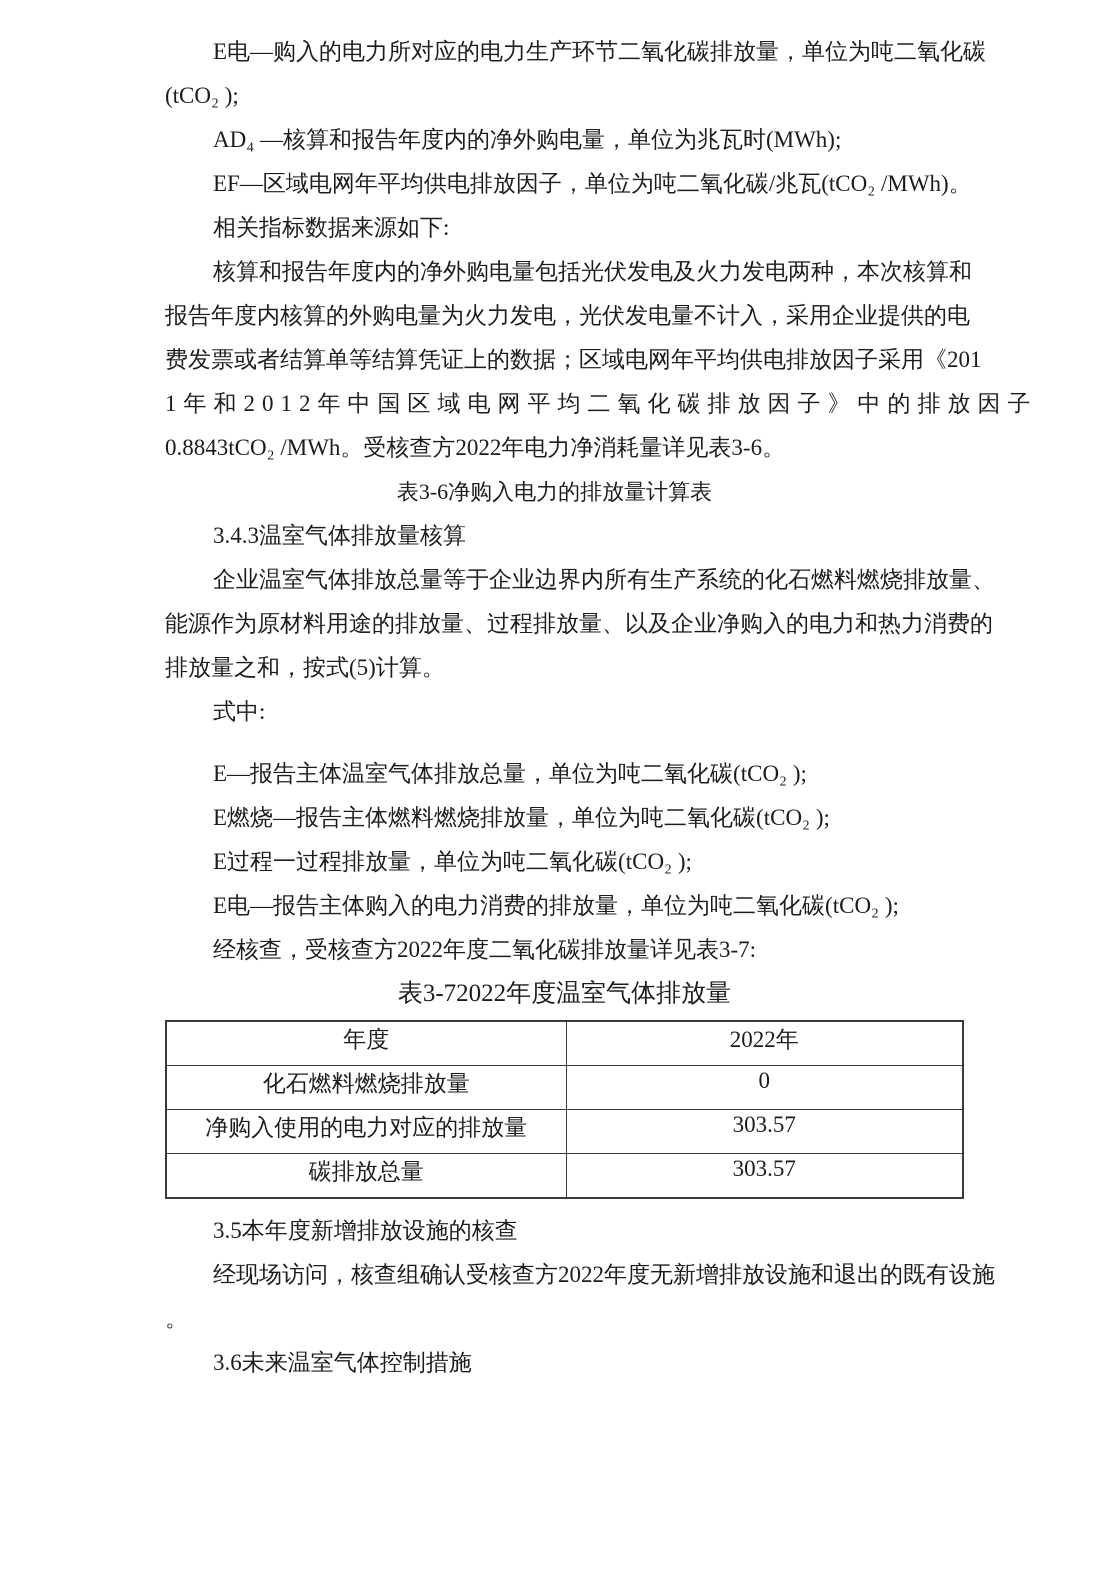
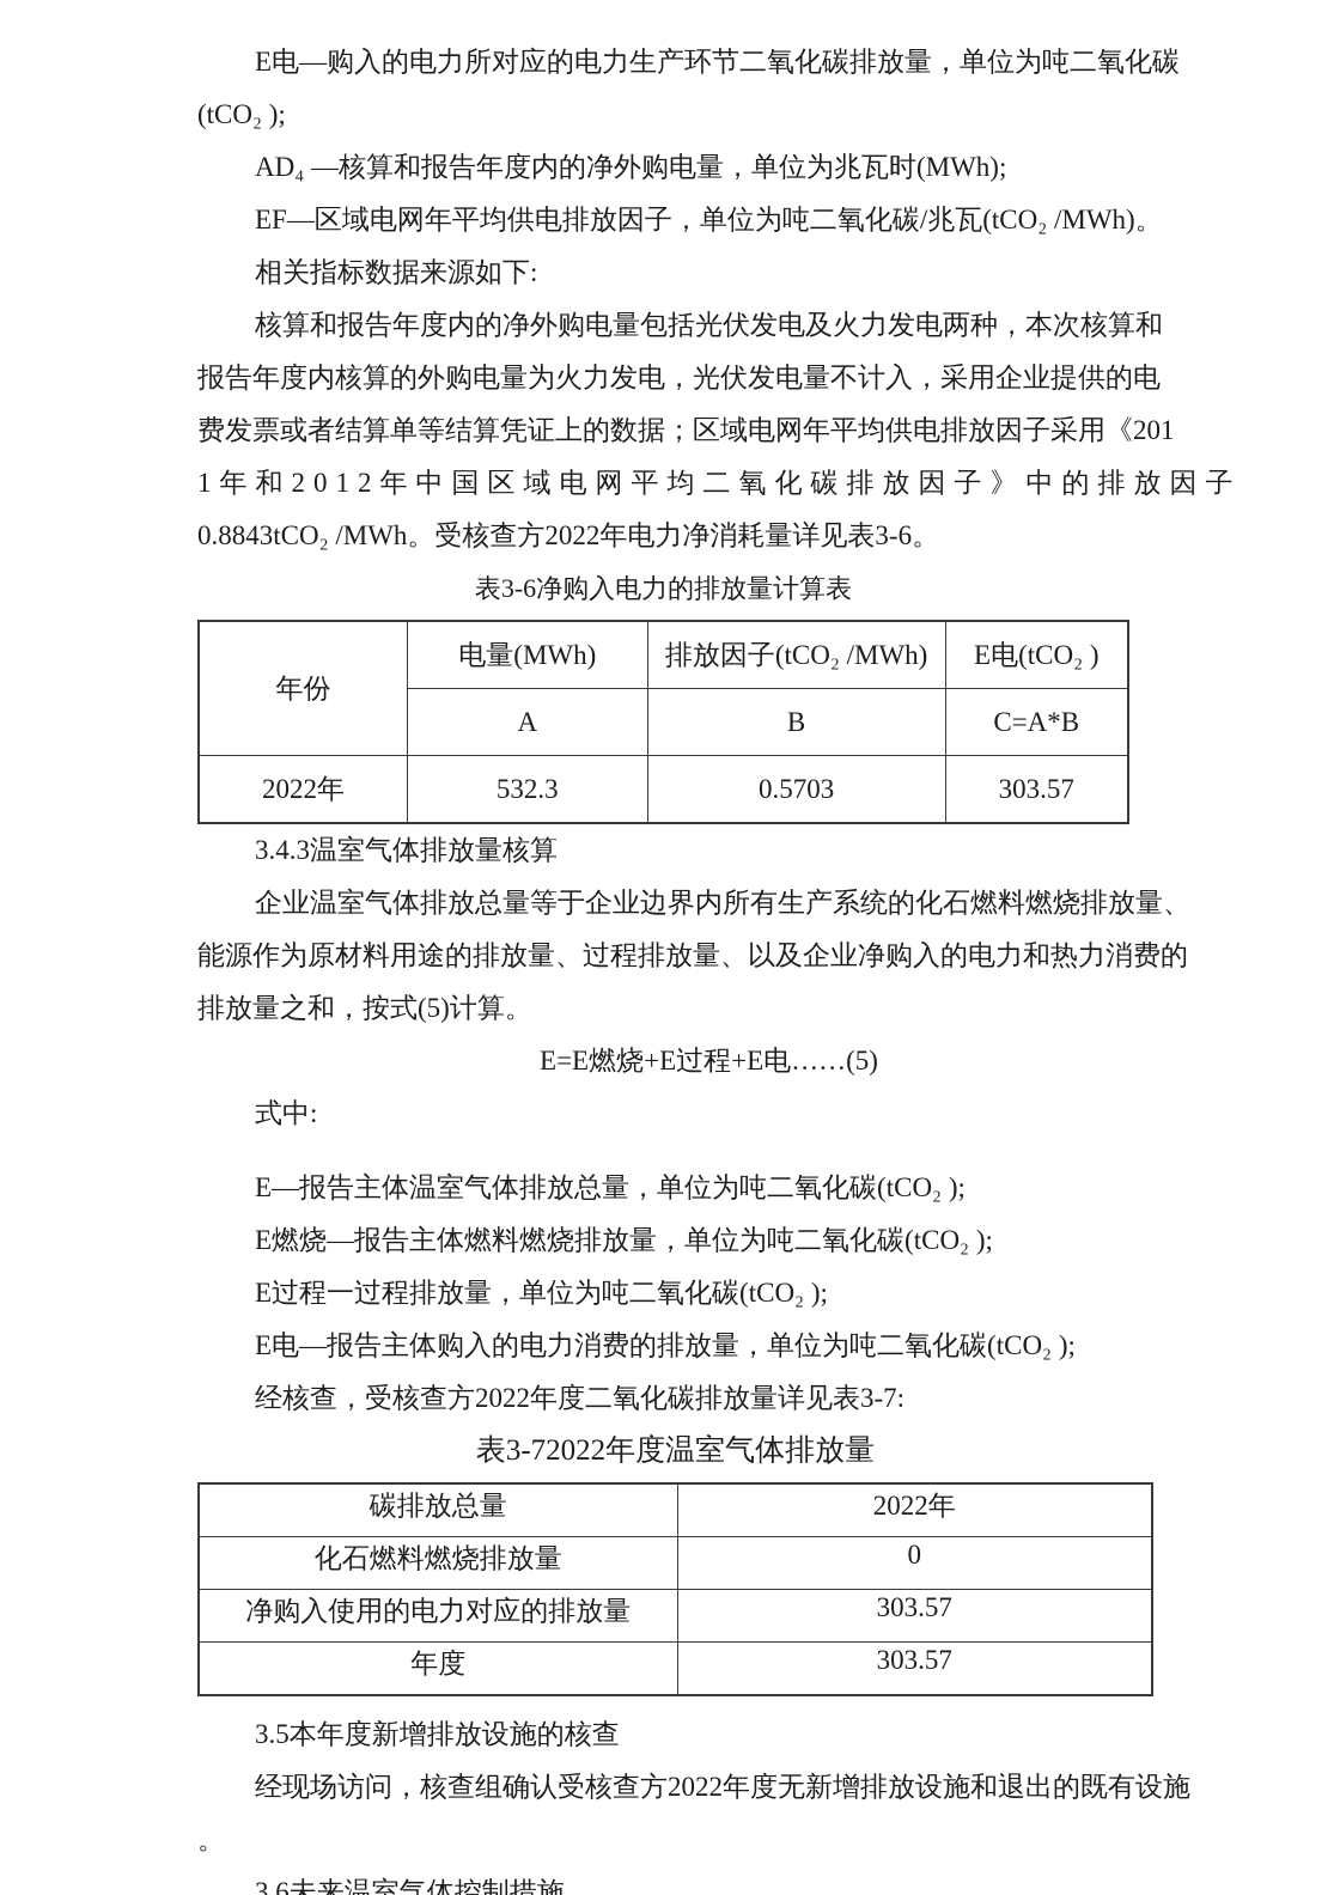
  E电—购入的电力所对应的电力生产环节二氧化碳排放量，单位为吨二氧化碳
  (tCO₂ );
  AD₄ —核算和报告年度内的净外购电量，单位为兆瓦时(MWh);
  EF—区域电网年平均供电排放因子，单位为吨二氧化碳/兆瓦(tCO₂ /MWh)。
  相关指标数据来源如下:
  核算和报告年度内的净外购电量包括光伏发电及火力发电两种，本次核算和
  报告年度内核算的外购电量为火力发电，光伏发电量不计入，采用企业提供的电
  费发票或者结算单等结算凭证上的数据；区域电网年平均供电排放因子采用《201
  1年和2012年中国区域电网平均二氧化碳排放因子》中的排放因子
  0.8843tCO₂ /MWh。受核查方2022年电力净消耗量详见表3-6。
  表3-6净购入电力的排放量计算表
+ 年份	电量(MWh)	排放因子(tCO₂ /MWh)	E电(tCO₂ )
+ A	B	C=A*B
+ 2022年	532.3	0.5703	303.57
  3.4.3温室气体排放量核算
  企业温室气体排放总量等于企业边界内所有生产系统的化石燃料燃烧排放量、
  能源作为原材料用途的排放量、过程排放量、以及企业净购入的电力和热力消费的
  排放量之和，按式(5)计算。
+ E=E燃烧+E过程+E电……(5)
  式中:
  E—报告主体温室气体排放总量，单位为吨二氧化碳(tCO₂ );
  E燃烧—报告主体燃料燃烧排放量，单位为吨二氧化碳(tCO₂ );
  E过程一过程排放量，单位为吨二氧化碳(tCO₂ );
  E电—报告主体购入的电力消费的排放量，单位为吨二氧化碳(tCO₂ );
  经核查，受核查方2022年度二氧化碳排放量详见表3-7:
  表3-72022年度温室气体排放量
- 年度	2022年
+ 碳排放总量	2022年
  化石燃料燃烧排放量	0
  净购入使用的电力对应的排放量	303.57
- 碳排放总量	303.57
+ 年度	303.57
  3.5本年度新增排放设施的核查
  经现场访问，核查组确认受核查方2022年度无新增排放设施和退出的既有设施
  。
  3.6未来温室气体控制措施
